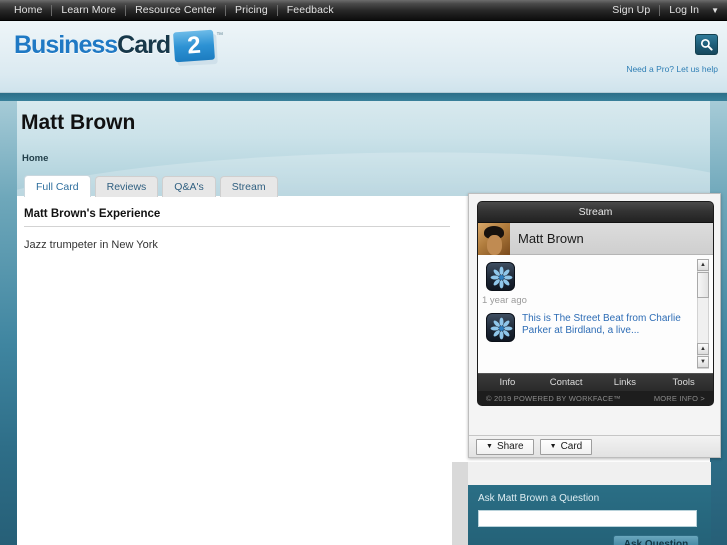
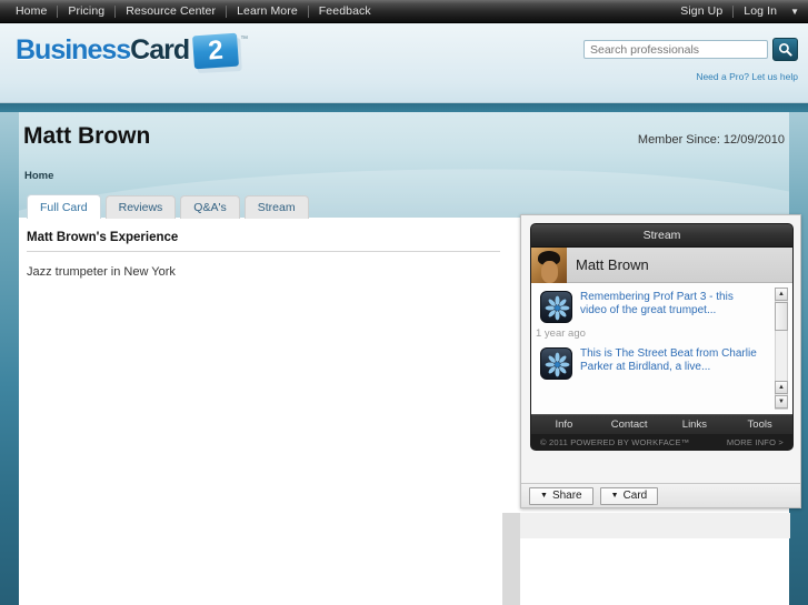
  Home
- Learn More
+ Pricing
  Resource Center
- Pricing
+ Learn More
  Feedback
  Sign Up
  Log In
  ▼
  BusinessCard
+ Search professionals
  Need a Pro? Let us help
  Matt Brown
+ Member Since: 12/09/2010
  Home
  Full Card
  Reviews
  Q&A's
  Stream
  Matt Brown's Experience
  Jazz trumpeter in New York
  Stream
  Matt Brown
+ Remembering Prof Part 3 - this video of the great trumpet...
  1 year ago
  This is The Street Beat from Charlie Parker at Birdland, a live...
  Info
  Contact
  Links
  Tools
- © 2019 POWERED BY WORKFACE™
+ © 2011 POWERED BY WORKFACE™
  MORE INFO >
  Share
  Card
- Ask Matt Brown a Question
- Ask Question
